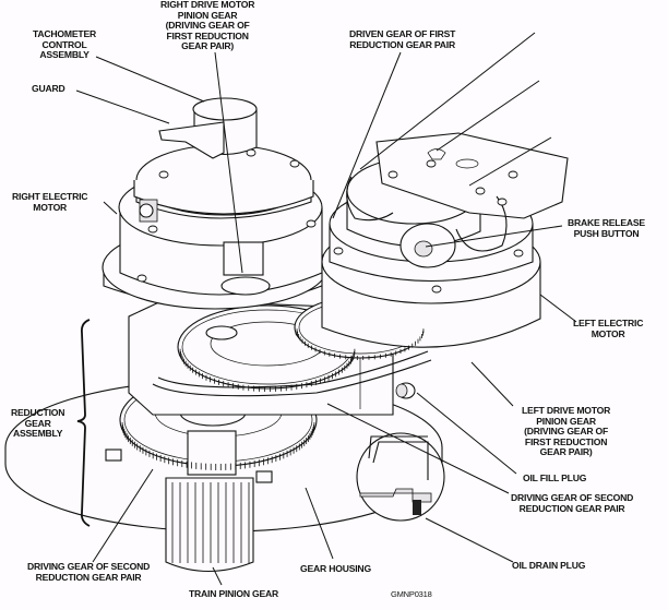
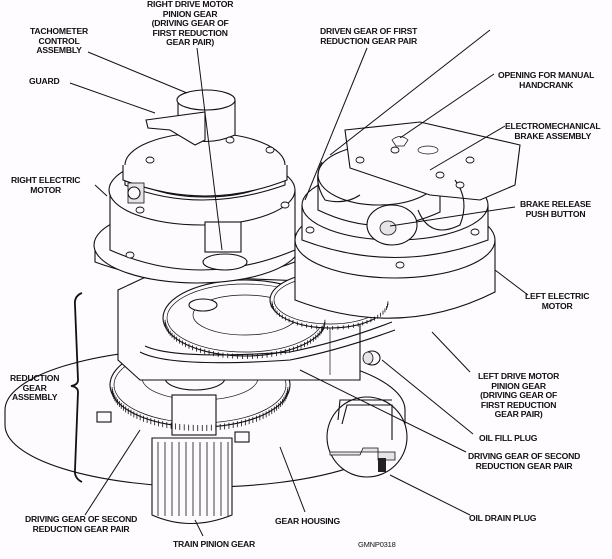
  TACHOMETER
  CONTROL
  ASSEMBLY
  GUARD
  RIGHT DRIVE MOTOR
  PINION GEAR
  (DRIVING GEAR OF
  FIRST REDUCTION
  GEAR PAIR)
  DRIVEN GEAR OF FIRST
  REDUCTION GEAR PAIR
+ OPENING FOR MANUAL
+ HANDCRANK
+ ELECTROMECHANICAL
+ BRAKE ASSEMBLY
  RIGHT ELECTRIC
  MOTOR
  BRAKE RELEASE
  PUSH BUTTON
  LEFT ELECTRIC
  MOTOR
  REDUCTION
  GEAR
  ASSEMBLY
  LEFT DRIVE MOTOR
  PINION GEAR
  (DRIVING GEAR OF
  FIRST REDUCTION
  GEAR PAIR)
  OIL FILL PLUG
  DRIVING GEAR OF SECOND
  REDUCTION GEAR PAIR
  OIL DRAIN PLUG
  DRIVING GEAR OF SECOND
  REDUCTION GEAR PAIR
  GEAR HOUSING
  TRAIN PINION GEAR
  GMNP0318
